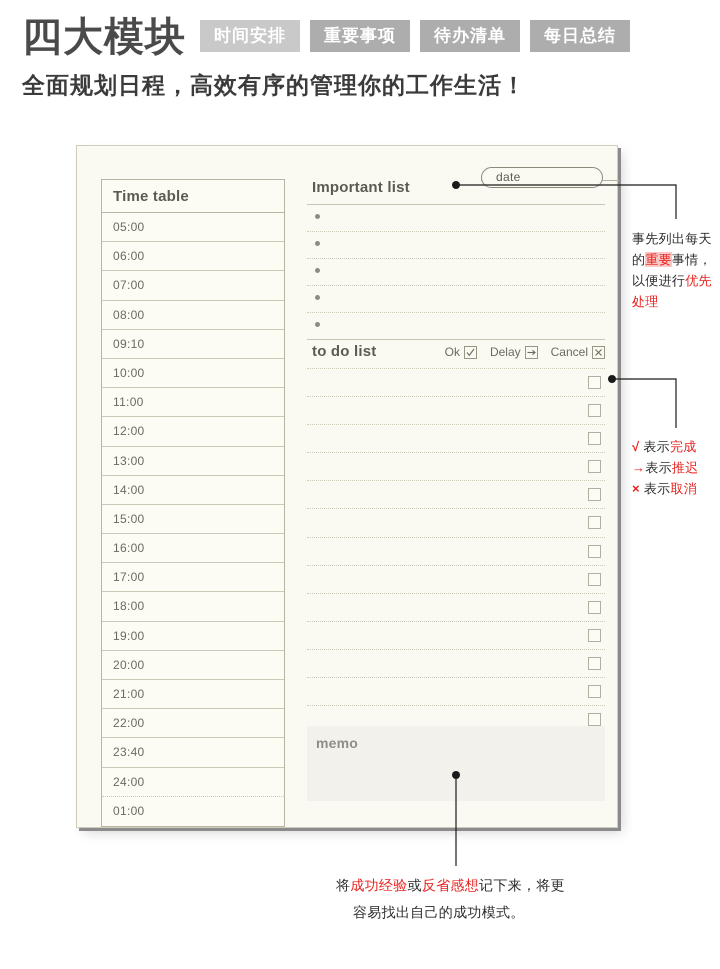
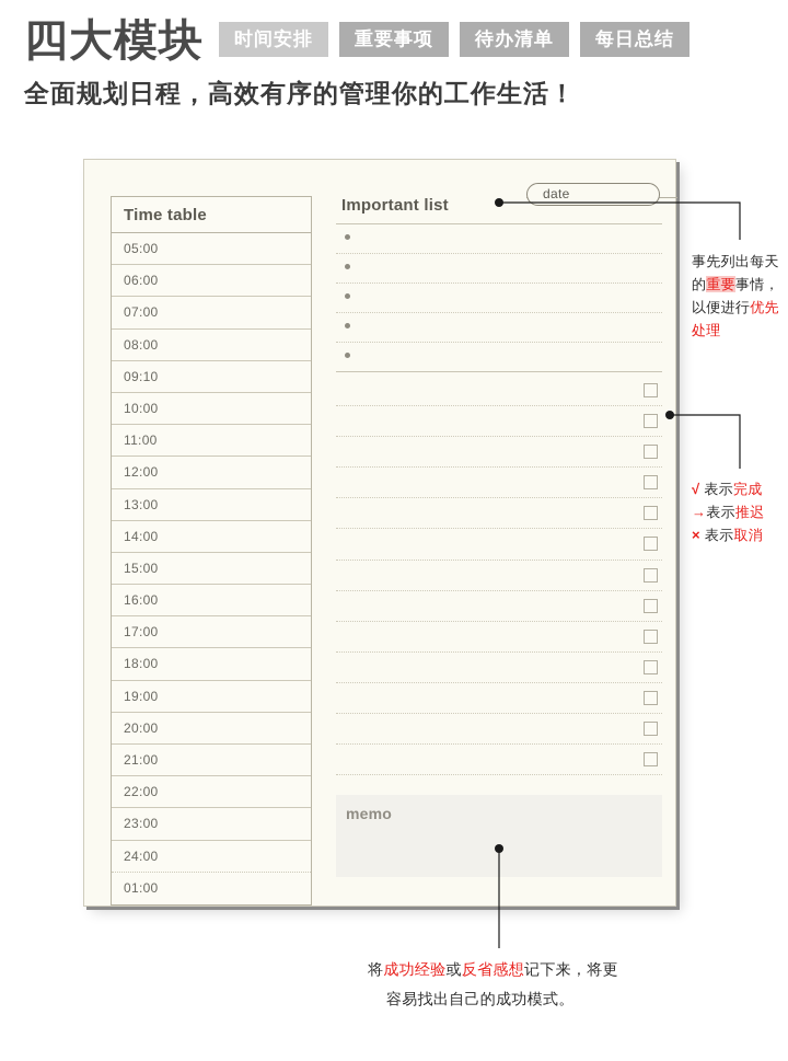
  四大模块
  时间安排
  重要事项
  待办清单
  每日总结
  全面规划日程，高效有序的管理你的工作生活！
  Time table
  05:00
  06:00
  07:00
  08:00
  09:10
  10:00
  11:00
  12:00
  13:00
  14:00
  15:00
  16:00
  17:00
  18:00
  19:00
  20:00
  21:00
  22:00
- 23:40
+ 23:00
  24:00
  01:00
  date
  Important list
- to do list
- Ok
- Delay
- Cancel
  memo
  事先列出每天的重要事情，以便进行优先处理
  √ 表示完成
  →表示推迟
  × 表示取消
  将成功经验或反省感想记下来，将更
  容易找出自己的成功模式。
